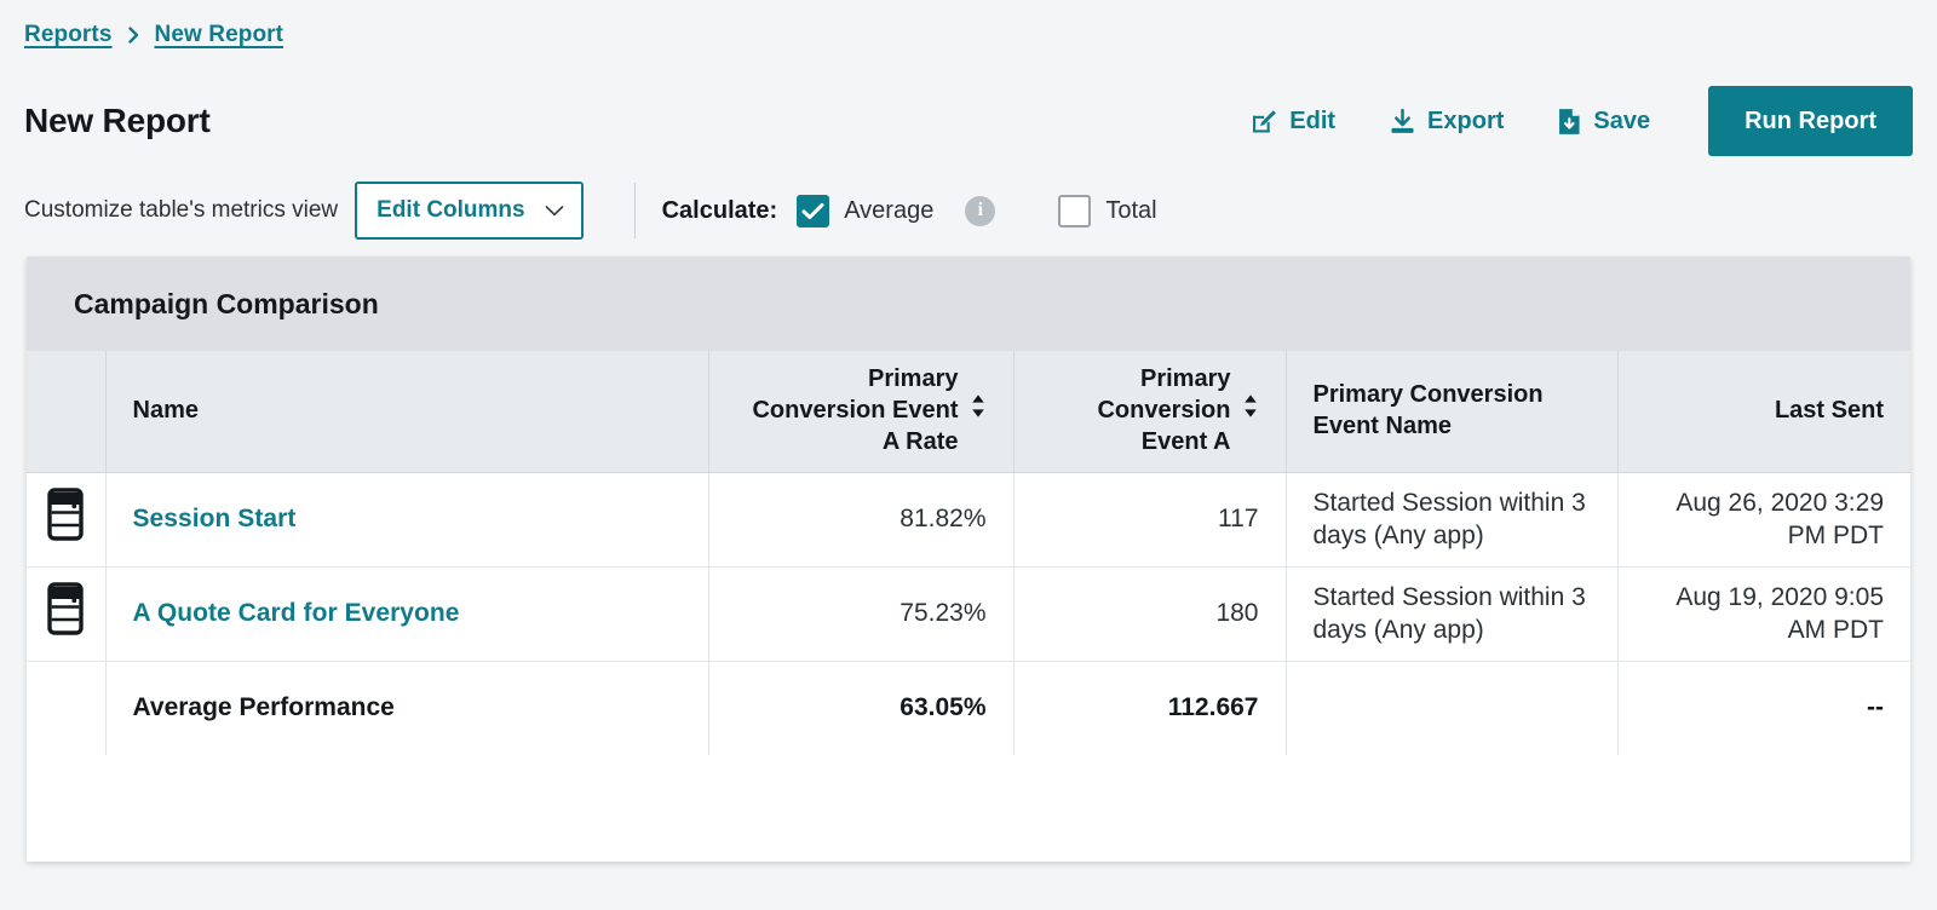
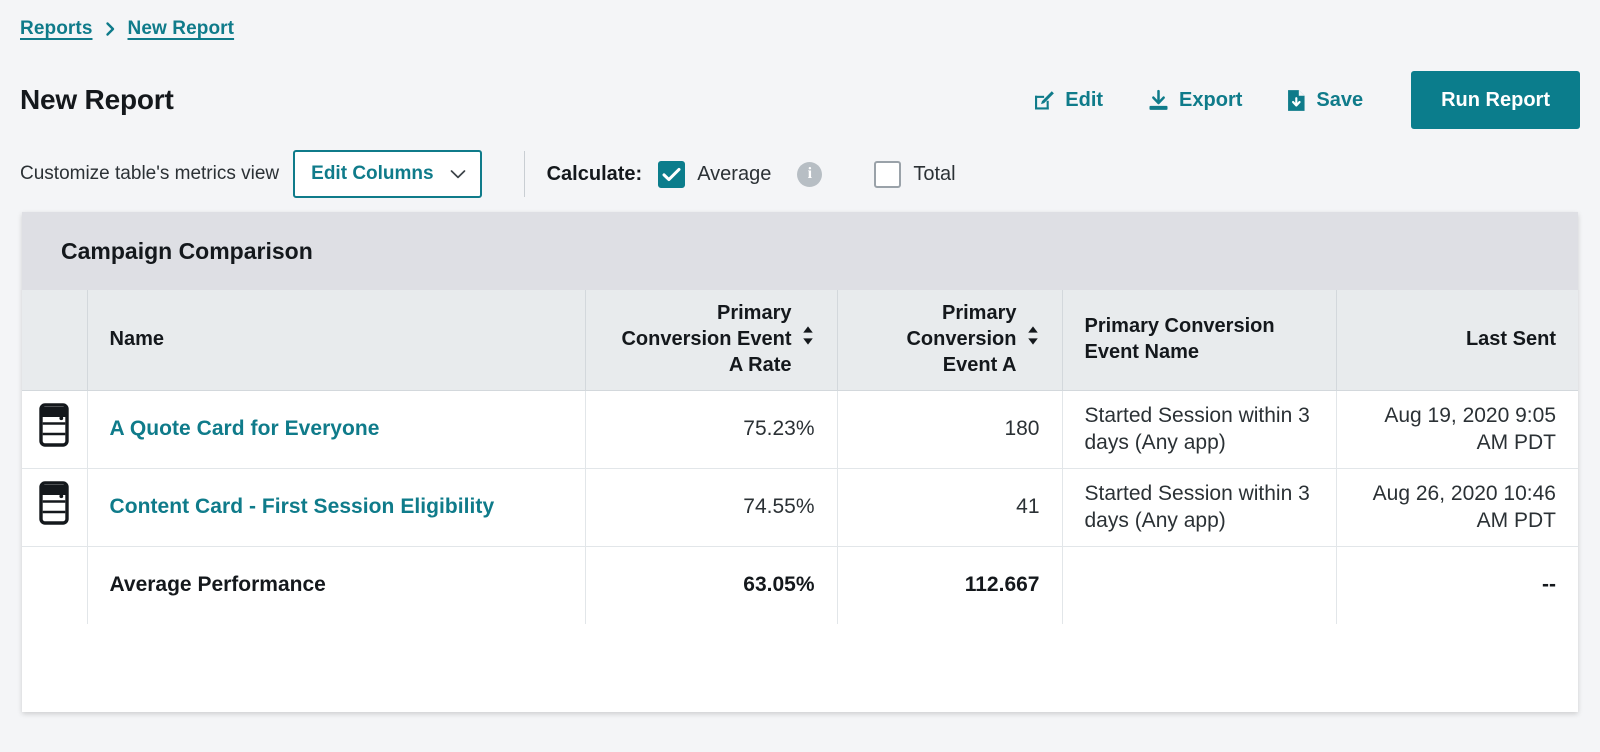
  Reports
  New Report
  New Report
  Edit
  Export
  Save
  Run Report
  Customize table's metrics view
  Edit Columns
  Calculate:
  Average
  i
  Total
  Campaign Comparison
  	Name	Primary Conversion Event A Rate	Primary Conversion Event A	Primary Conversion Event Name	Last Sent
- 	Session Start	81.82%	117	Started Session within 3 days (Any app)	Aug 26, 2020 3:29 PM PDT
  	A Quote Card for Everyone	75.23%	180	Started Session within 3 days (Any app)	Aug 19, 2020 9:05 AM PDT
+ 	Content Card - First Session Eligibility	74.55%	41	Started Session within 3 days (Any app)	Aug 26, 2020 10:46 AM PDT
  	Average Performance	63.05%	112.667		--
